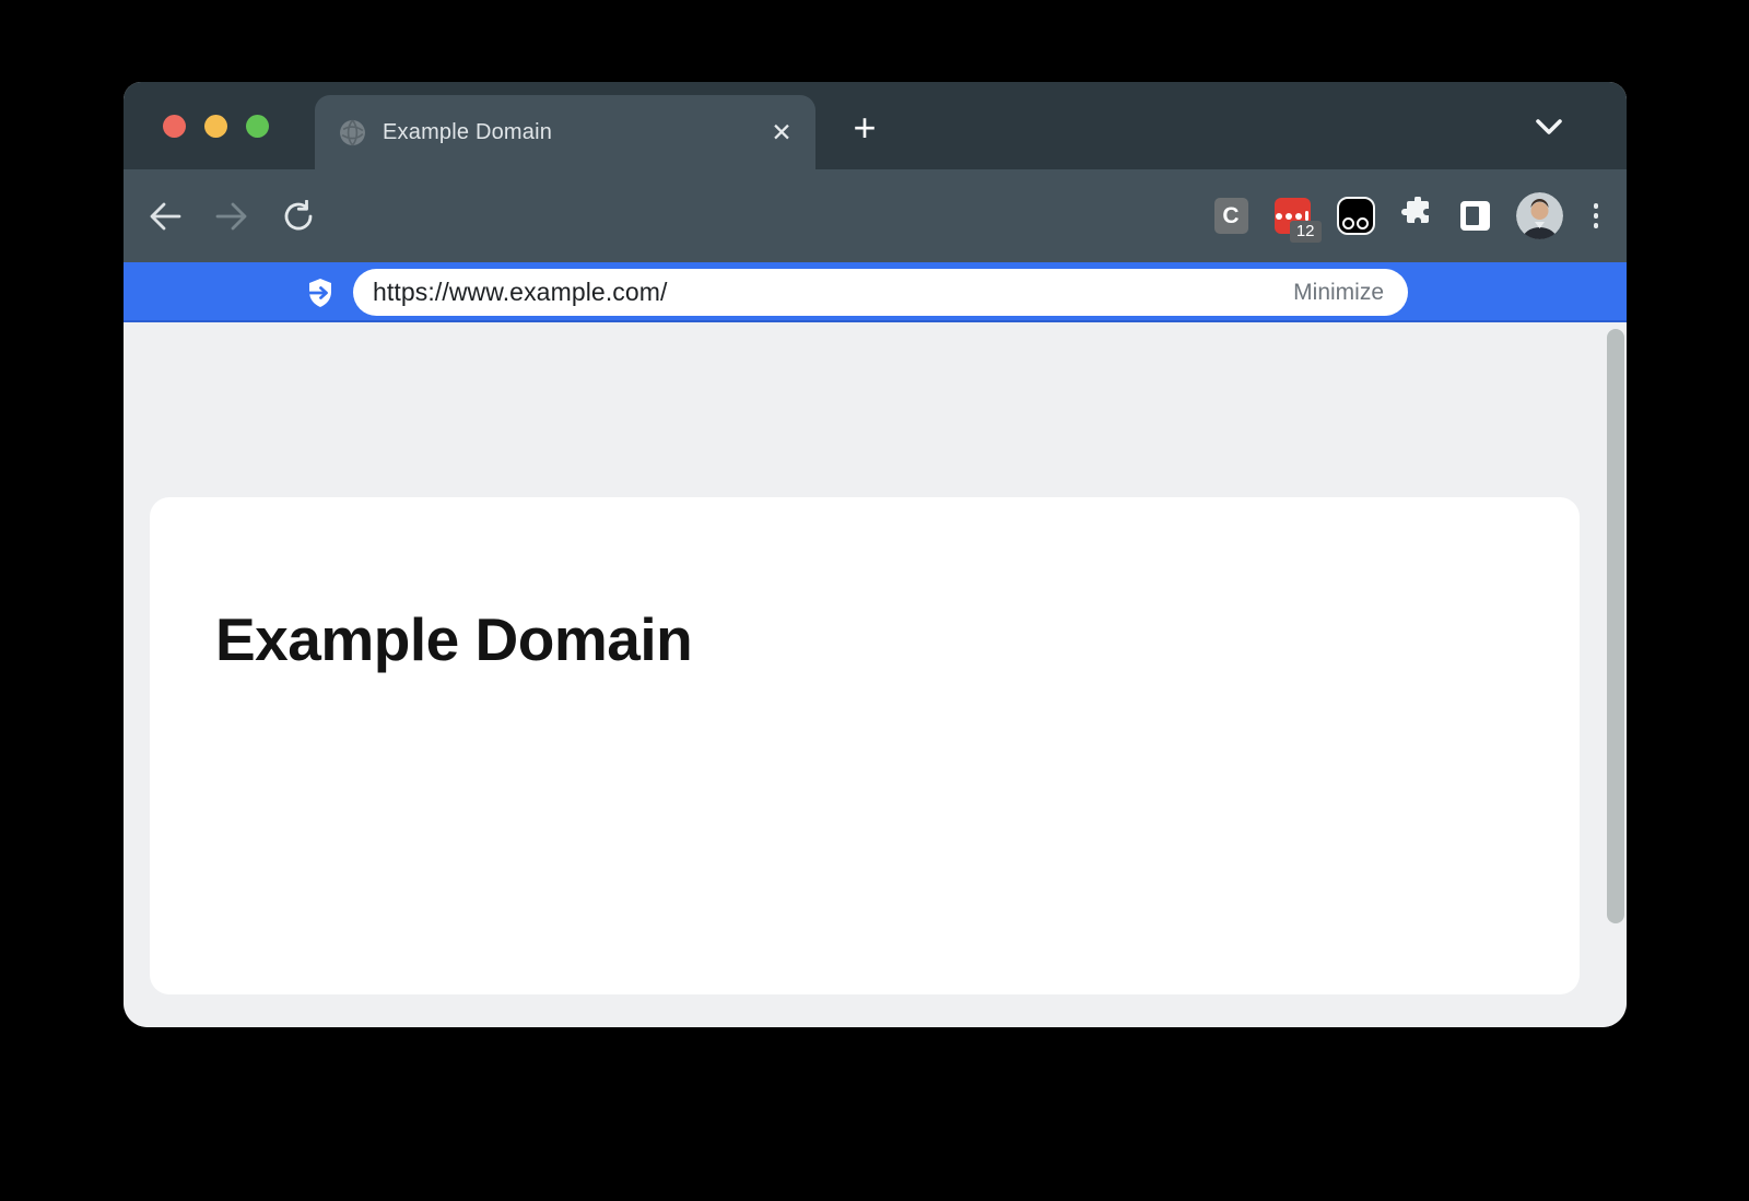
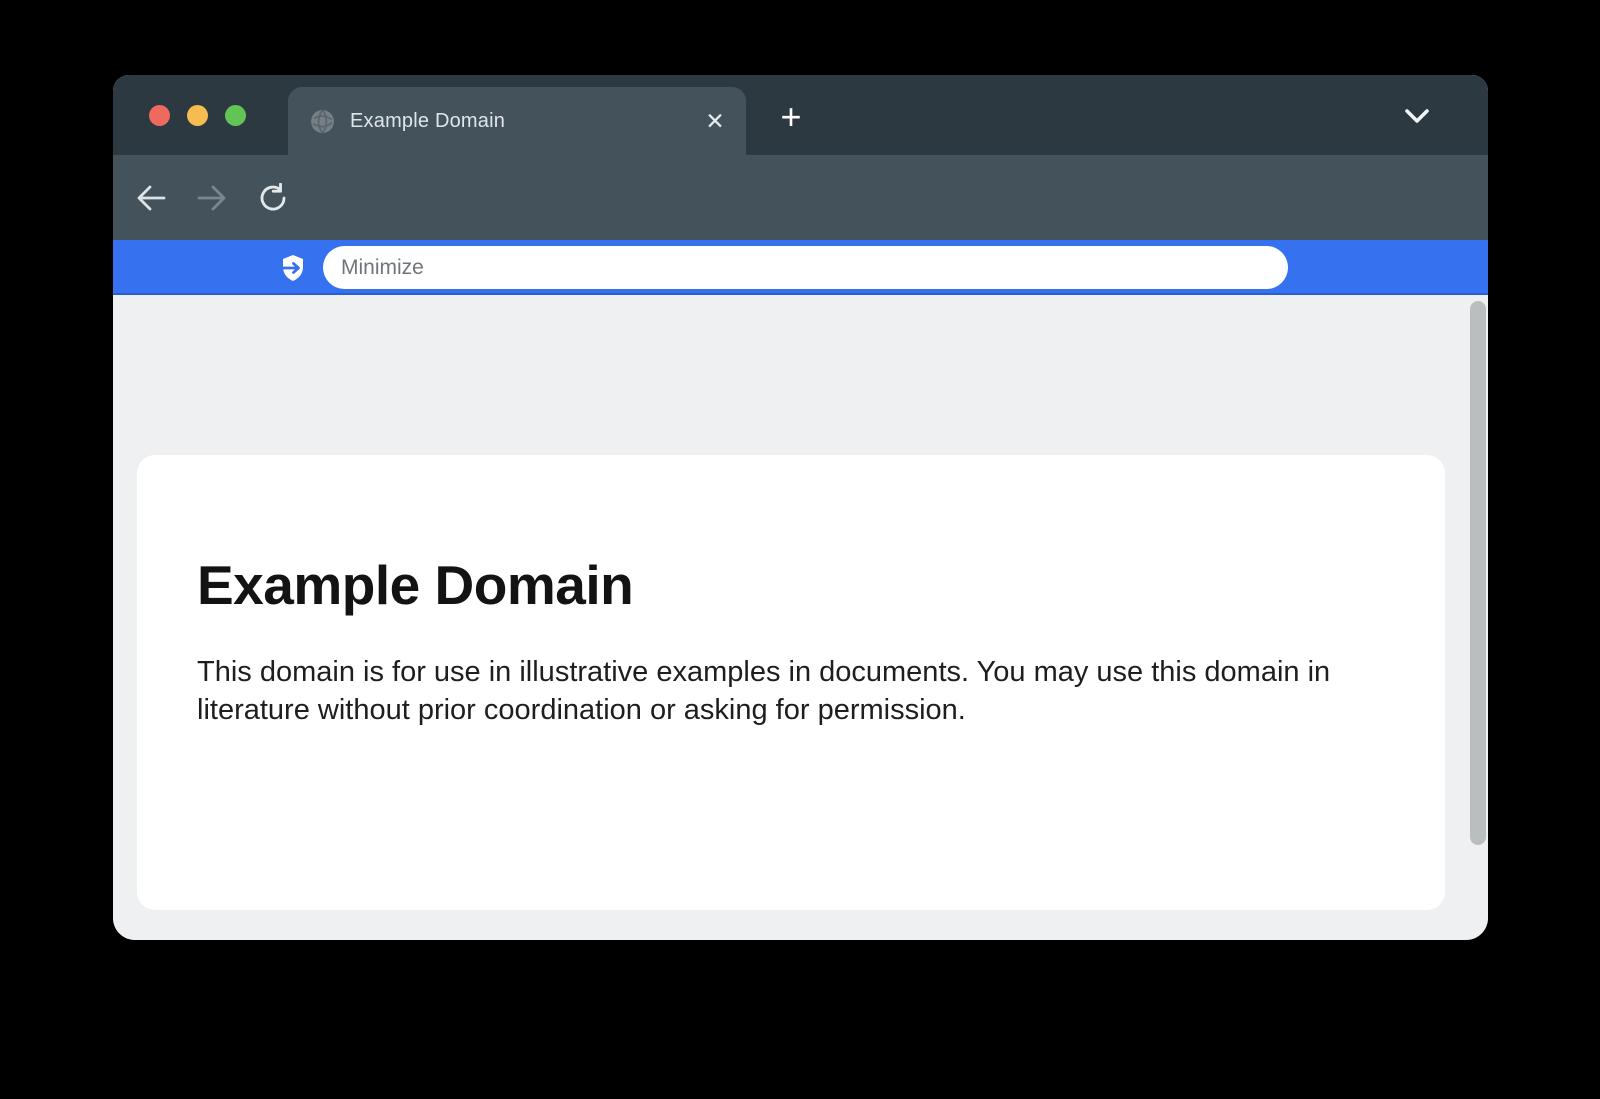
  Example Domain
  ✕
  +
- C
- 12
- https://www.example.com/
  Minimize
  Example Domain
+ This domain is for use in illustrative examples in documents. You may use this domain in literature without prior coordination or asking for permission.
